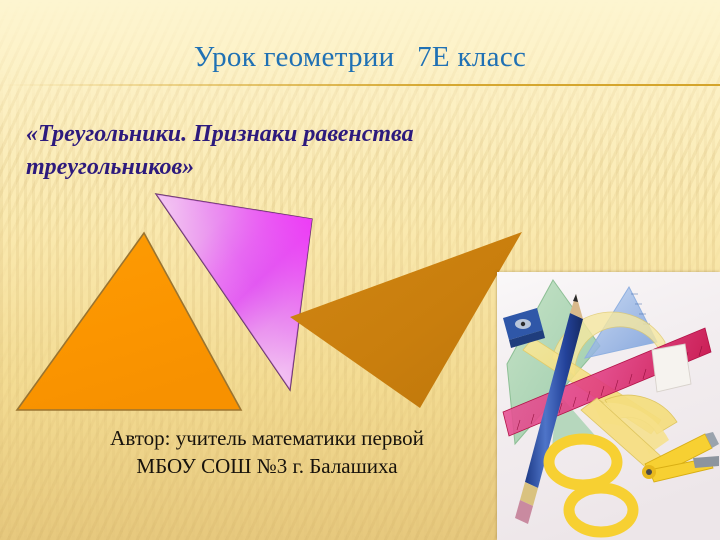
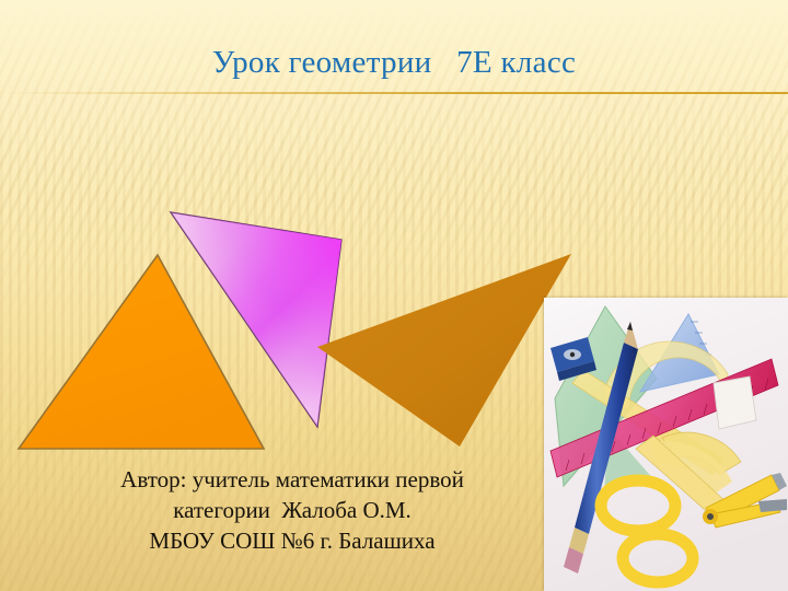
  Урок геометрии 7Е класс
- «Треугольники. Признаки равенства треугольников»
  Автор: учитель математики первой
+ категории Жалоба О.М.
- МБОУ СОШ №3 г. Балашиха
+ МБОУ СОШ №6 г. Балашиха
